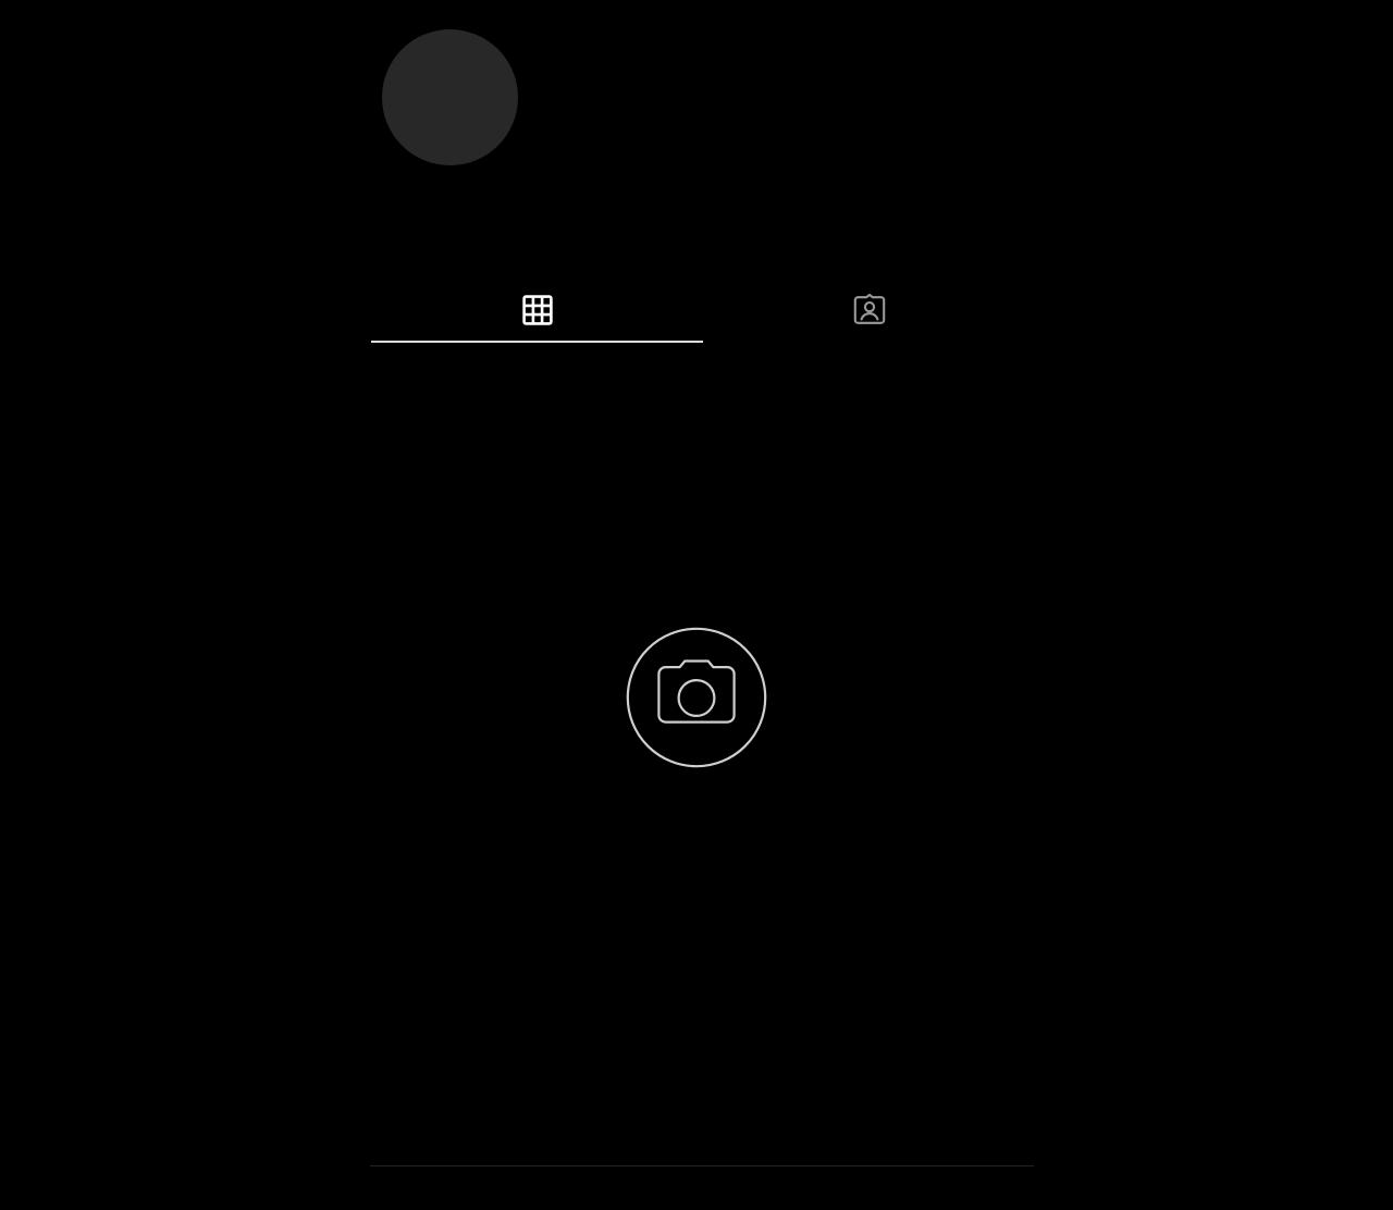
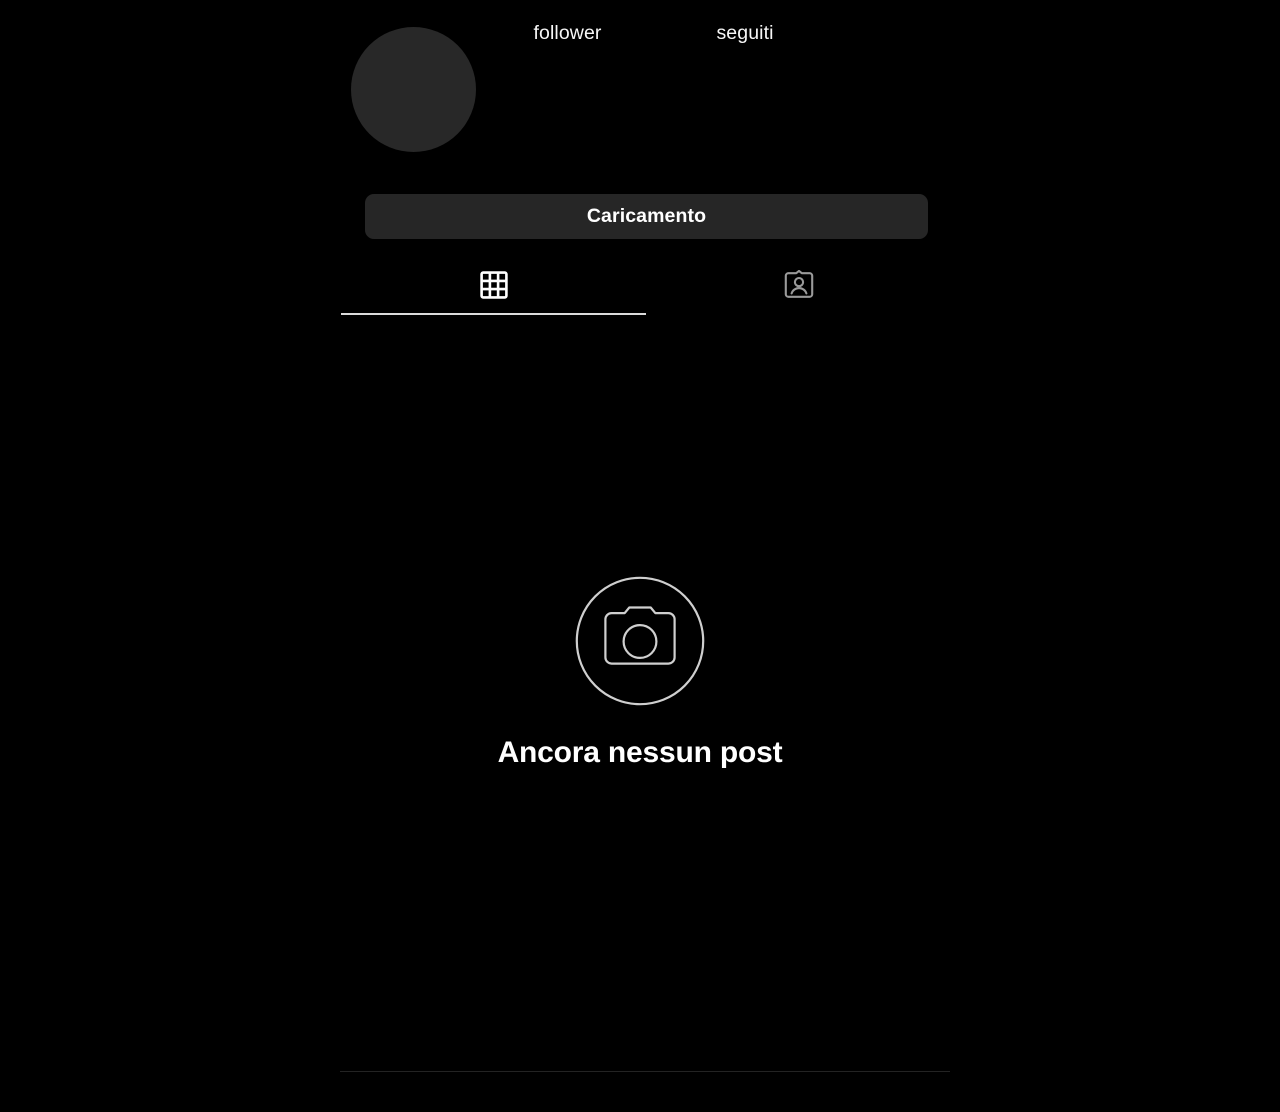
+ follower
+ seguiti
+ Caricamento
+ Ancora nessun post
